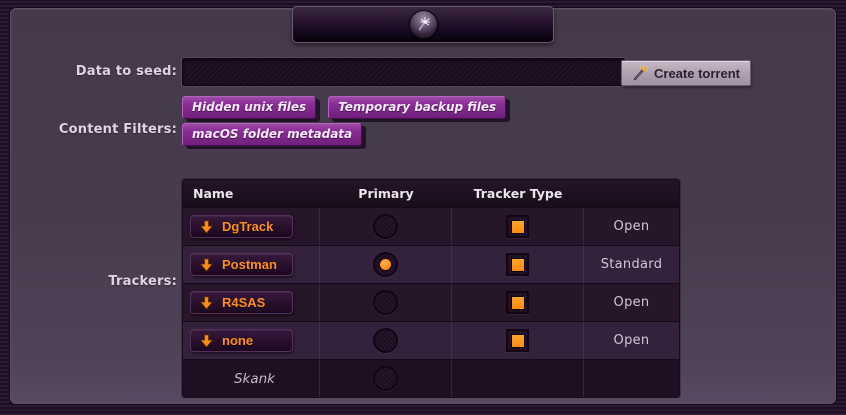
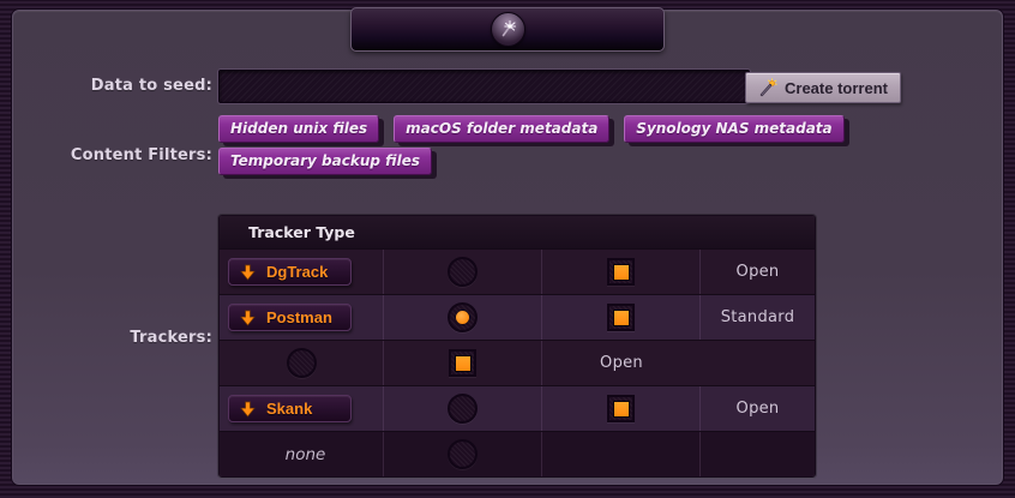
  Data to seed:
  Create torrent
  Content Filters:
  Hidden unix files
- Temporary backup files
+ macOS folder metadata
+ Synology NAS metadata
- macOS folder metadata
+ Temporary backup files
  Trackers:
- Name
- Primary
  Tracker Type
  DgTrack
  Open
  Postman
  Standard
- R4SAS
  Open
- none
+ Skank
  Open
- Skank
+ none
